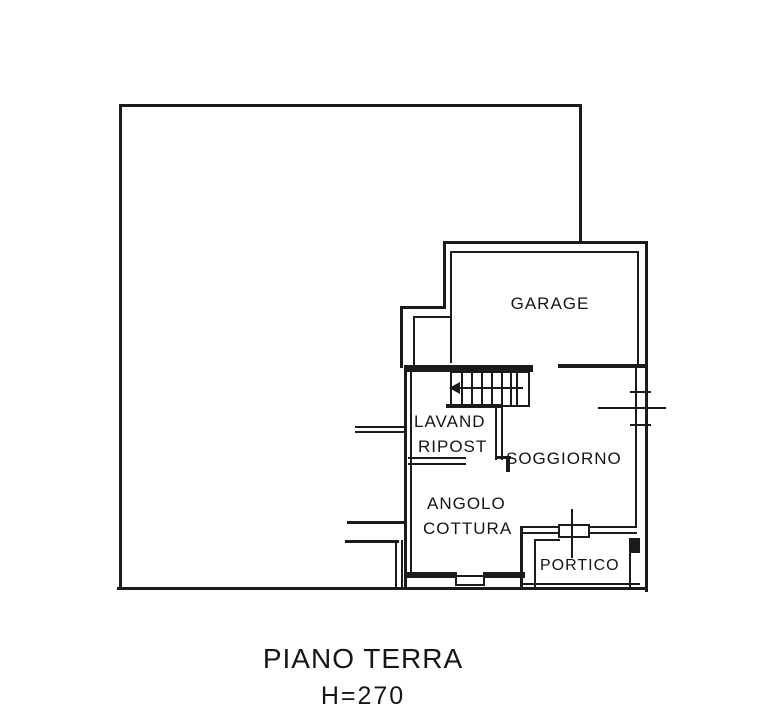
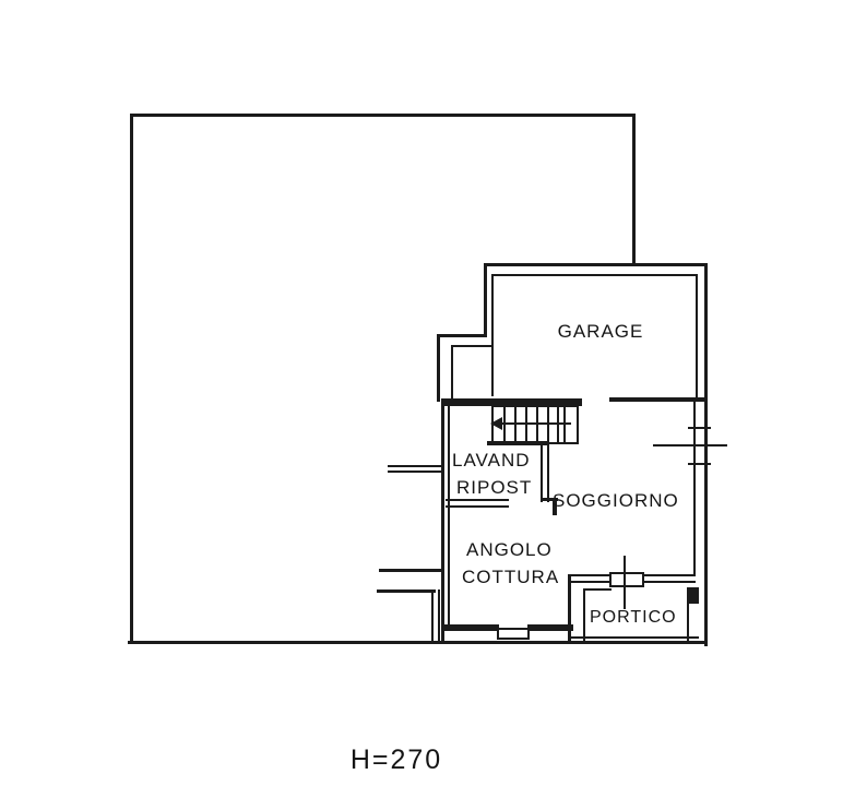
  GARAGE
  LAVAND
  RIPOST
  SOGGIORNO
  ANGOLO
  COTTURA
  PORTICO
- PIANO TERRA
  H=270
